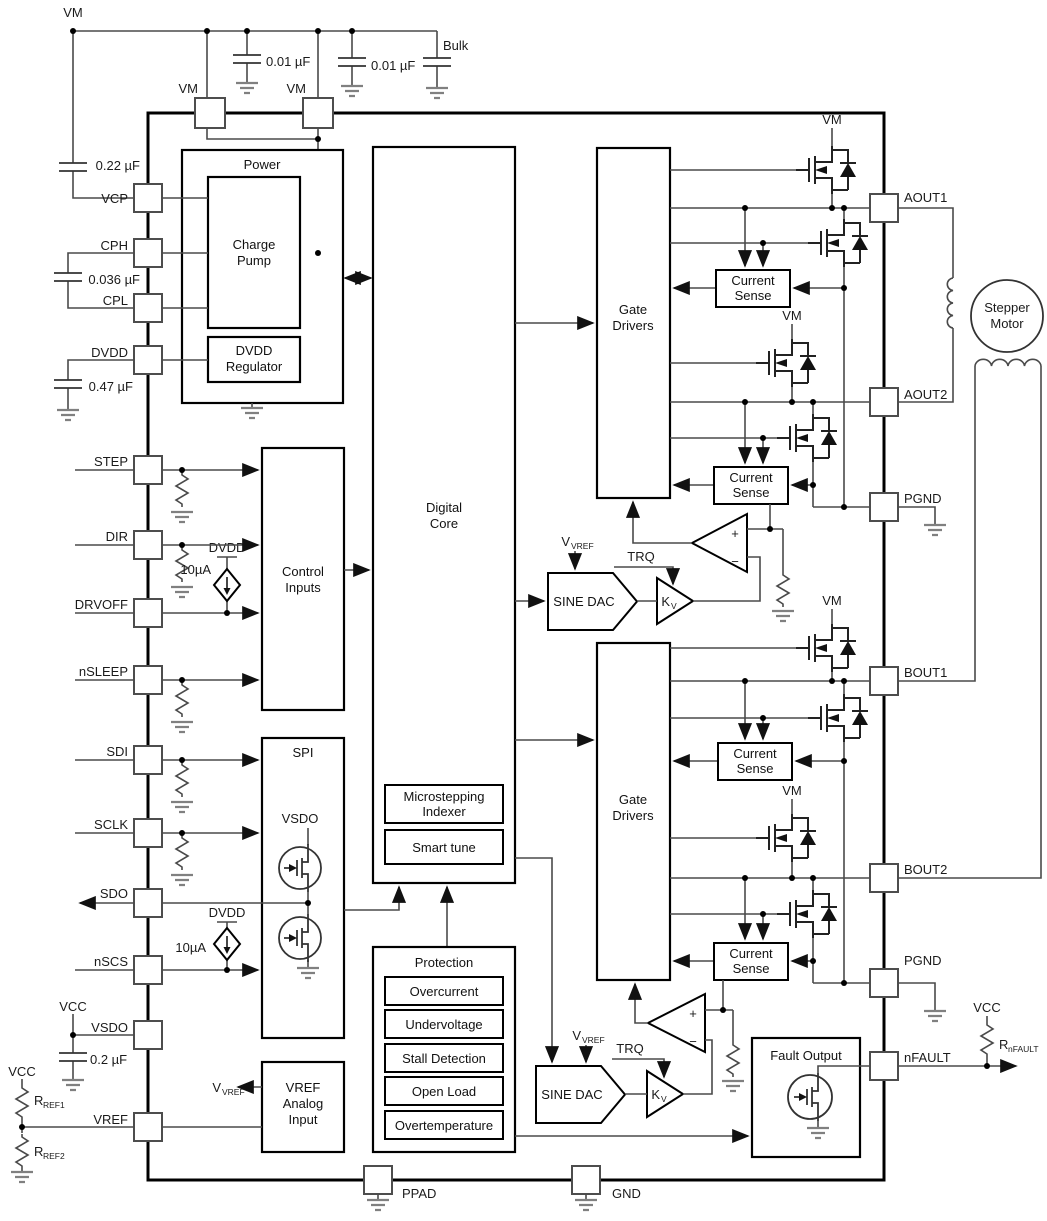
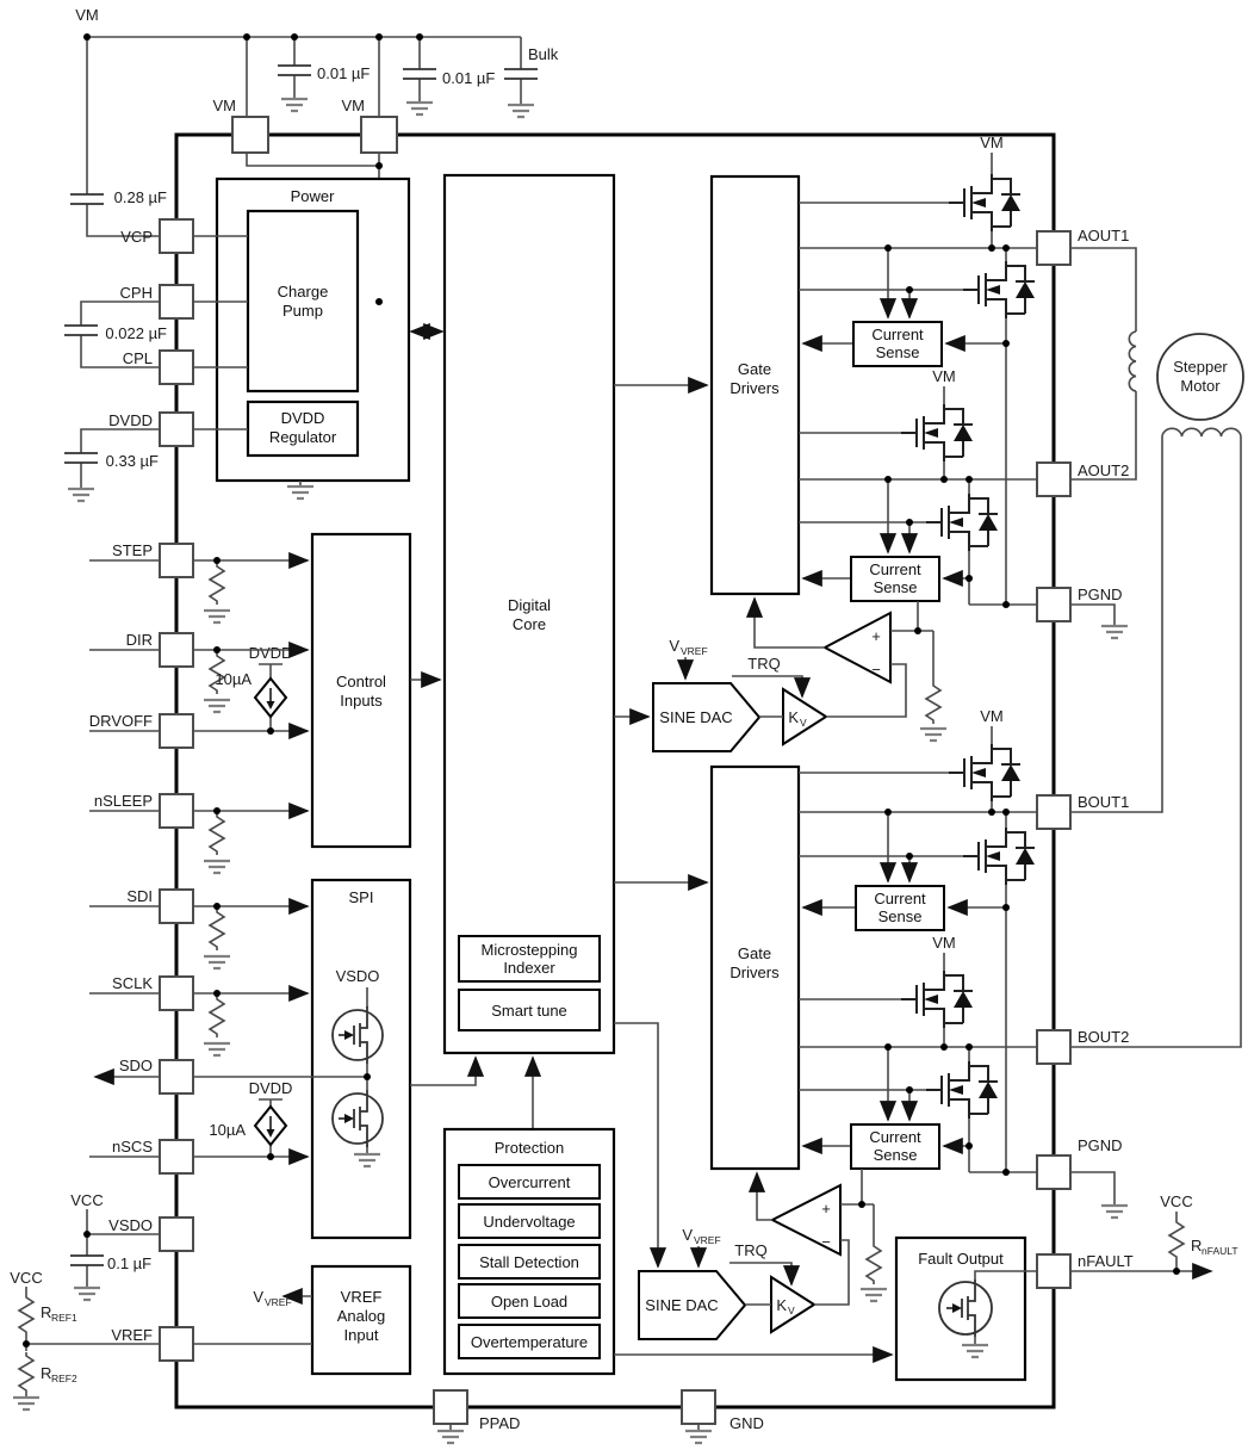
  VM
  Bulk
  0.01 µF
  0.01 µF
- 0.22 µF
+ 0.28 µF
  VM
  VM
  VCP
  CPH
  CPL
  DVDD
  STEP
  DIR
  DRVOFF
  nSLEEP
  SDI
  SCLK
  SDO
  nSCS
  VSDO
  VREF
- 0.036 µF
+ 0.022 µF
- 0.47 µF
+ 0.33 µF
- 0.2 µF
+ 0.1 µF
  VCC
  VCC
  R
  REF1
  R
  REF2
  DVDD
  10µA
  DVDD
  10µA
  Power
  Charge
  Pump
  DVDD
  Regulator
  Control
  Inputs
  SPI
  VSDO
  Digital
  Core
  Microstepping
  Indexer
  Smart tune
  Protection
  Overcurrent
  Undervoltage
  Stall Detection
  Open Load
  Overtemperature
  VREF
  Analog
  Input
  V
  VREF
  Gate
  Drivers
  Gate
  Drivers
  VM
  VM
  Current
  Sense
  Current
  Sense
  +
  −
  SINE DAC
  V
  VREF
  TRQ
  K
  V
  VM
  VM
  Current
  Sense
  Current
  Sense
  +
  −
  SINE DAC
  V
  VREF
  TRQ
  K
  V
  Fault Output
  AOUT1
  AOUT2
  PGND
  BOUT1
  BOUT2
  PGND
  nFAULT
  Stepper
  Motor
  VCC
  R
  nFAULT
  PPAD
  GND
